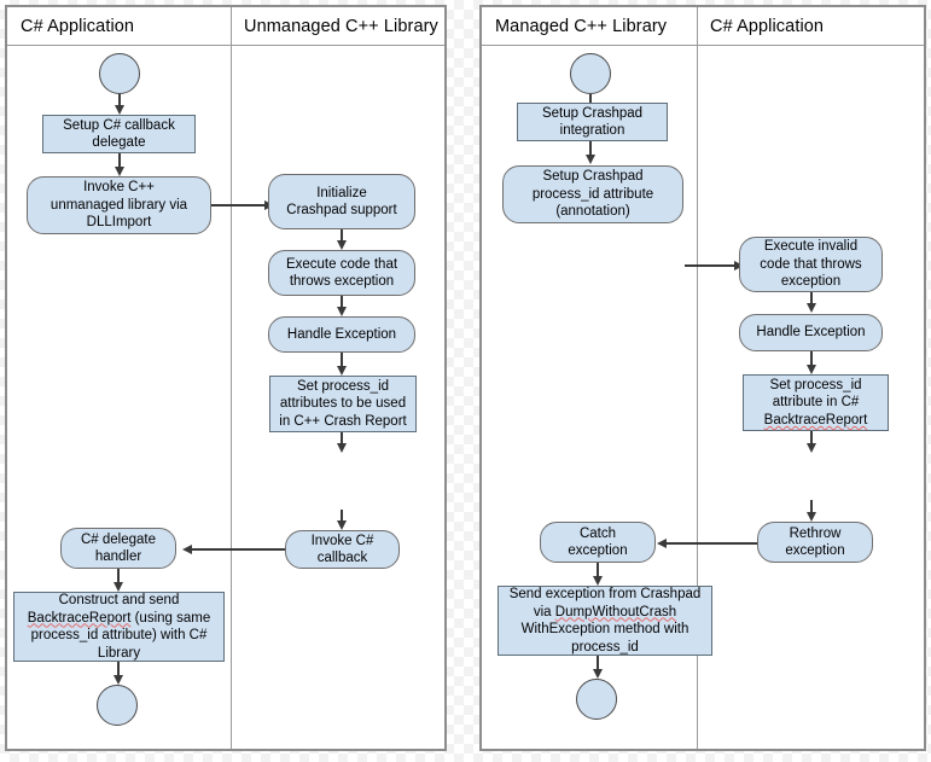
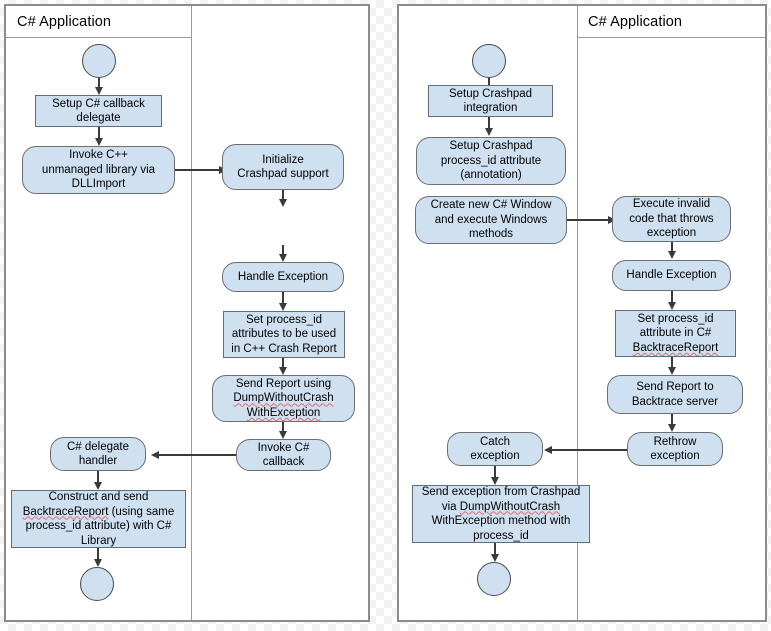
  C# Application
- Unmanaged C++ Library
  Setup C# callback
  delegate
  Invoke C++
  unmanaged library via
  DLLImport
  Initialize
  Crashpad support
- Execute code that
- throws exception
  Handle Exception
  Set process_id
  attributes to be used
  in C++ Crash Report
+ Send Report using
+ DumpWithoutCrash WithException
  Invoke C#
  callback
  C# delegate
  handler
  Construct and send
  BacktraceReport (using same
  process_id attribute) with C#
  Library
- Managed C++ Library
  C# Application
  Setup Crashpad
  integration
  Setup Crashpad
  process_id attribute
  (annotation)
+ Create new C# Window
+ and execute Windows
+ methods
  Execute invalid
  code that throws
  exception
  Handle Exception
  Set process_id
  attribute in C#
  BacktraceReport
+ Send Report to
+ Backtrace server
  Rethrow
  exception
  Catch
  exception
  Send exception from Crashpad
  via DumpWithoutCrash
  WithException method with
  process_id
